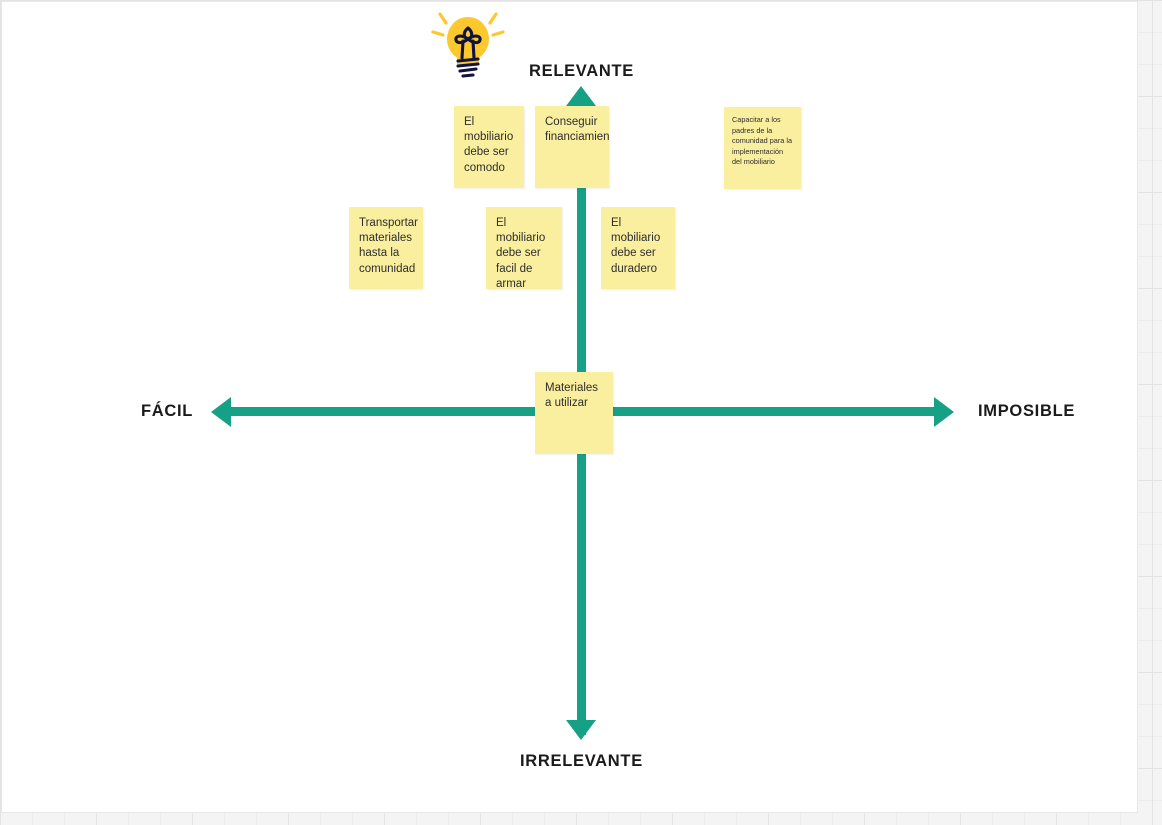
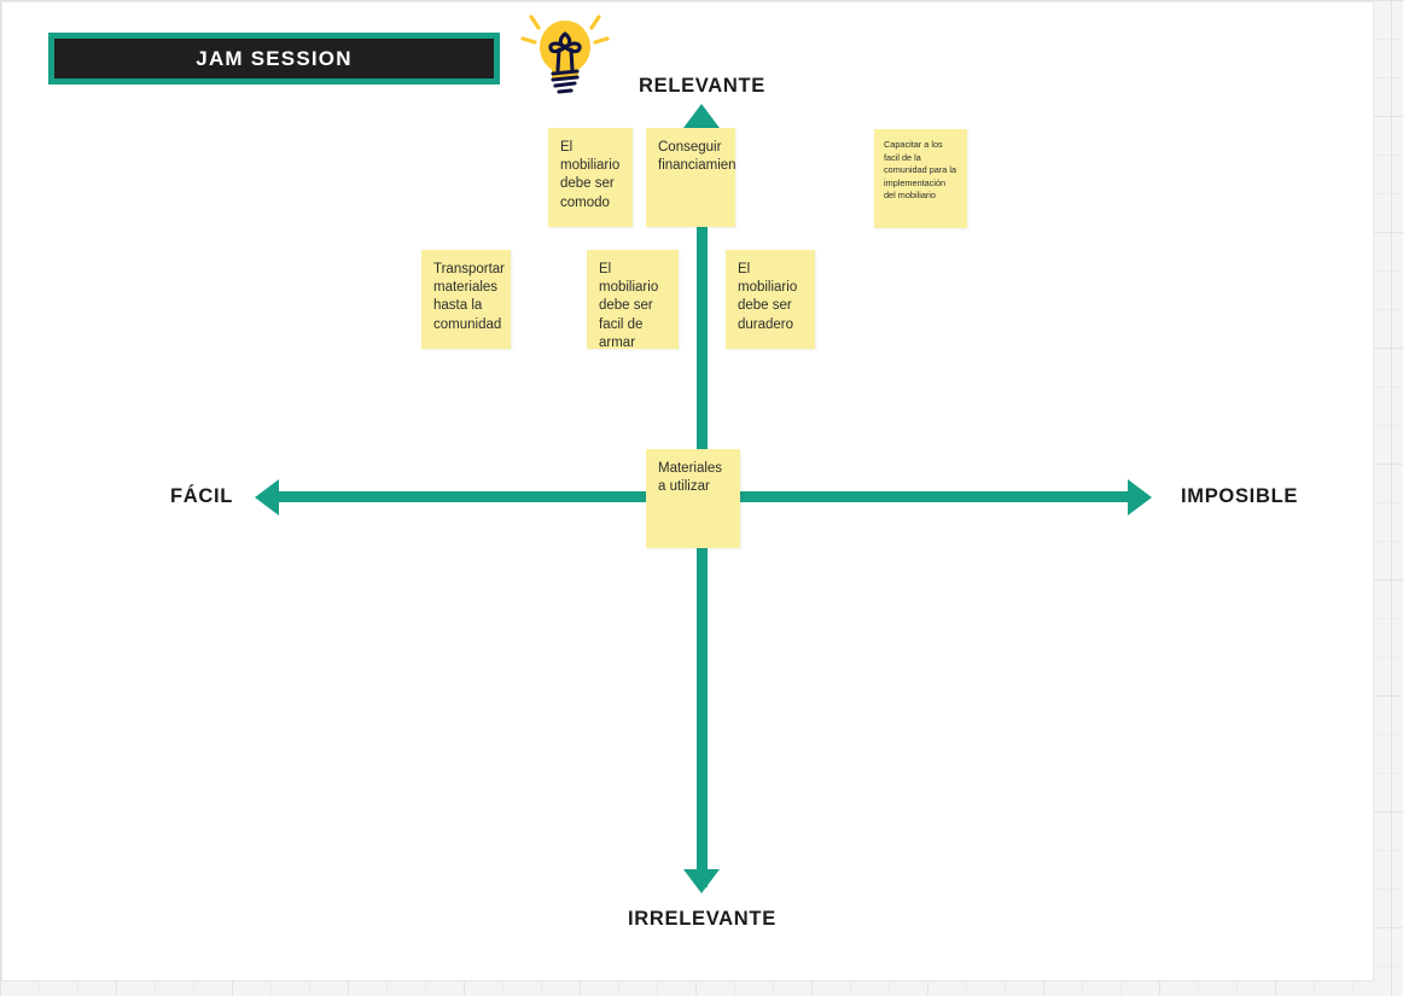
+ JAM SESSION
  RELEVANTE
  IRRELEVANTE
  FÁCIL
  IMPOSIBLE
  El mobiliario debe ser comodo
  Conseguir financiamien
- Capacitar a los padres de la comunidad para la implementación del mobiliario
+ Capacitar a los facil de la comunidad para la implementación del mobiliario
  Transportar materiales hasta la comunidad
  El mobiliario debe ser facil de armar
  El mobiliario debe ser duradero
  Materiales a utilizar
